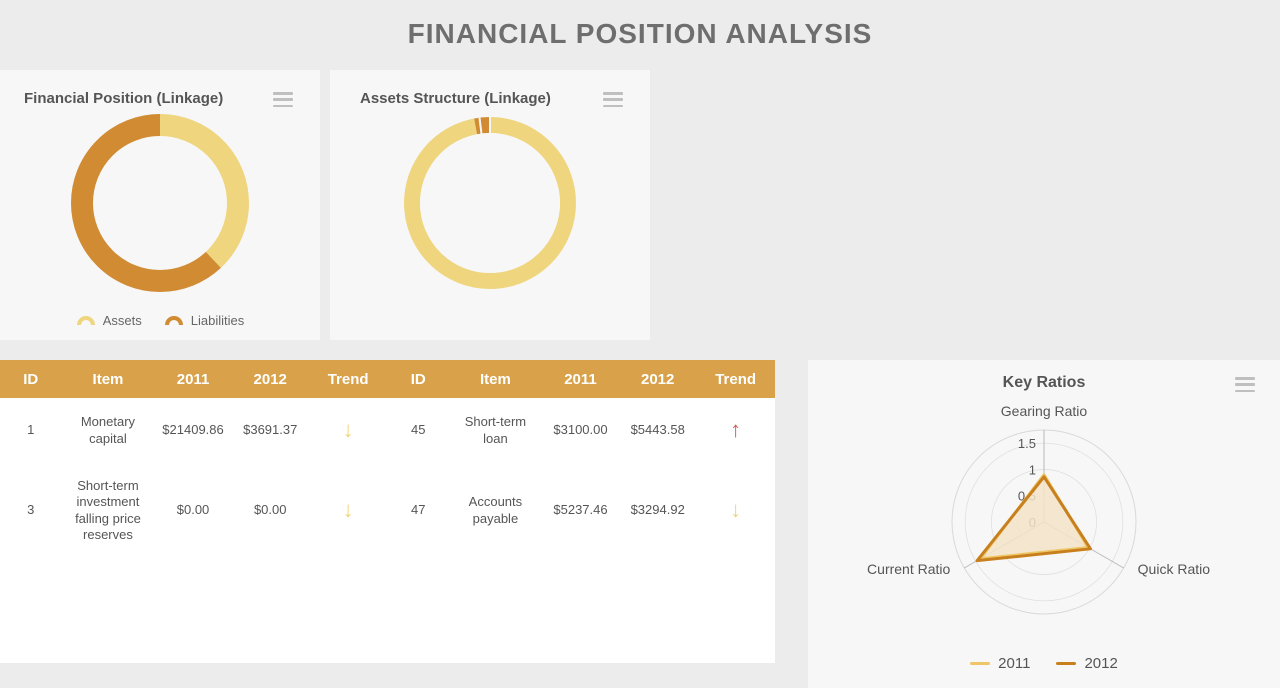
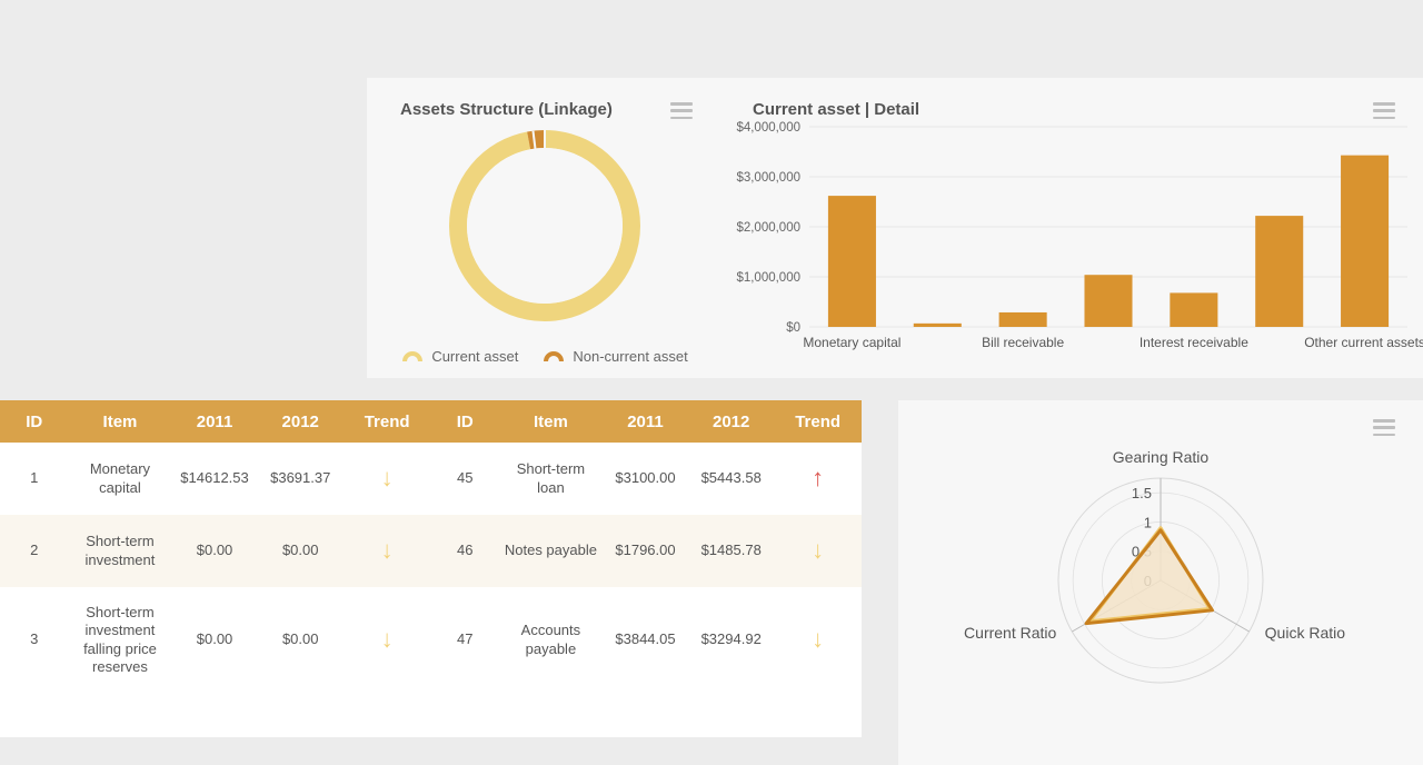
- FINANCIAL POSITION ANALYSIS
- Financial Position (Linkage)
- Assets
- Liabilities
  Assets Structure (Linkage)
+ Current asset
+ Non-current asset
+ Current asset | Detail
+ $0
+ $1,000,000
+ $2,000,000
+ $3,000,000
+ $4,000,000
+ Monetary capital
+ Bill receivable
+ Interest receivable
+ Other current assets
  ID	Item	2011	2012	Trend	ID	Item	2011	2012	Trend
- 1	Monetary capital	$21409.86	$3691.37	↓	45	Short-term loan	$3100.00	$5443.58	↑
+ 1	Monetary capital	$14612.53	$3691.37	↓	45	Short-term loan	$3100.00	$5443.58	↑
+ 2	Short-term investment	$0.00	$0.00	↓	46	Notes payable	$1796.00	$1485.78	↓
- 3	Short-term investment falling price reserves	$0.00	$0.00	↓	47	Accounts payable	$5237.46	$3294.92	↓
+ 3	Short-term investment falling price reserves	$0.00	$0.00	↓	47	Accounts payable	$3844.05	$3294.92	↓
- Key Ratios
  1
  1.5
  Gearing Ratio
  Quick Ratio
  Current Ratio
- 2011
- 2012
